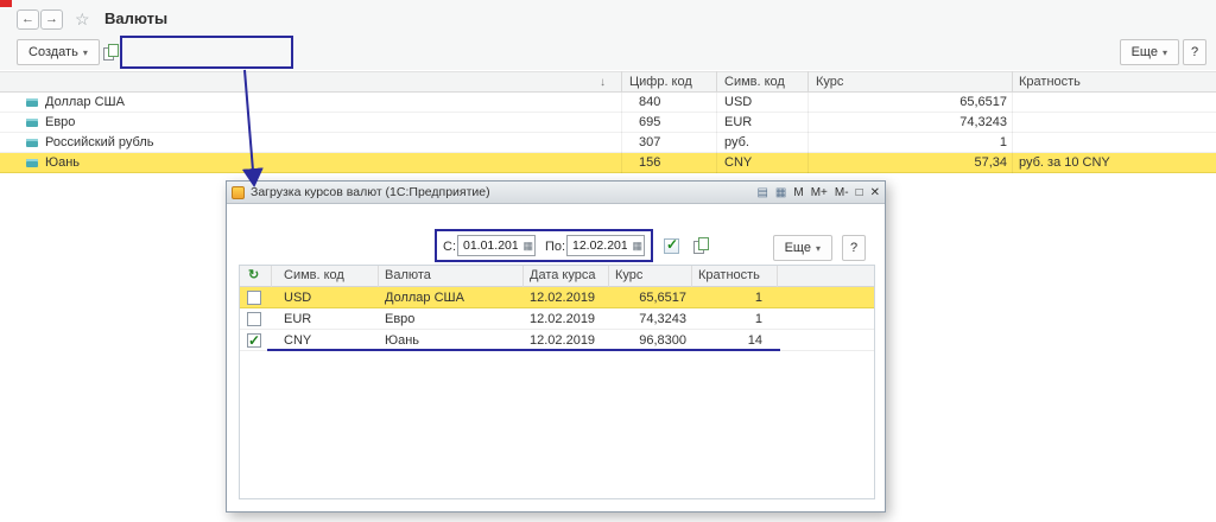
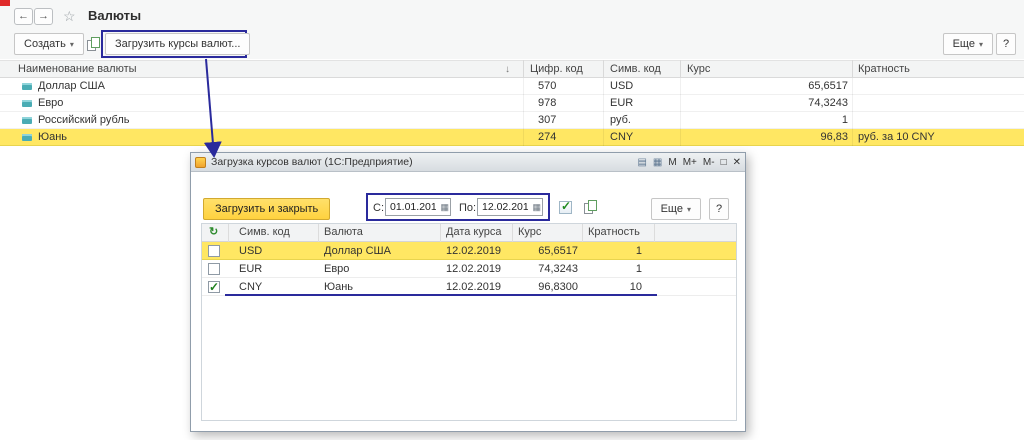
  ←
  →
  ☆
  Валюты
  Создать ▾
+ Загрузить курсы валют...
  Еще ▾
  ?
+ Наименование валюты
  ↓
  Цифр. код
  Симв. код
  Курс
  Кратность
  Доллар США
- 840
+ 570
  USD
  65,6517
  Евро
- 695
+ 978
  EUR
  74,3243
  Российский рубль
  307
  руб.
  1
  Юань
- 156
+ 274
  CNY
- 57,34
+ 96,83
  руб. за 10 CNY
  Загрузка курсов валют (1С:Предприятие)
  ▤
  ▦
  М
  М+
  М-
  □
  ✕
+ Загрузить и закрыть
  С:
  01.01.201
  ▦
  По:
  12.02.201
  ▦
  ✓
  Еще ▾
  ?
  ↻
  Симв. код
  Валюта
  Дата курса
  Курс
  Кратность
  USD
  Доллар США
  12.02.2019
  65,6517
  1
  EUR
  Евро
  12.02.2019
  74,3243
  1
  ✓
  CNY
  Юань
  12.02.2019
  96,8300
- 14
+ 10
